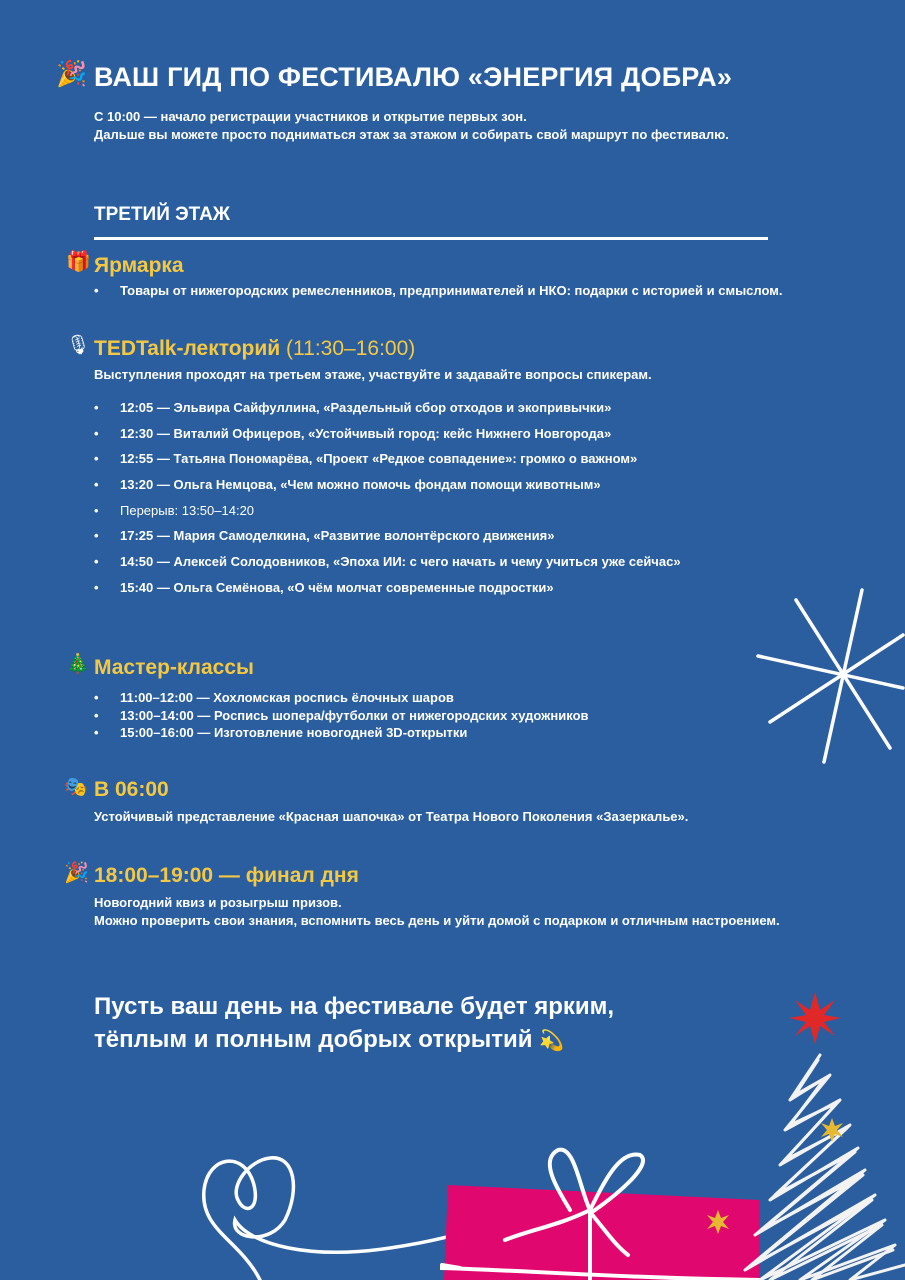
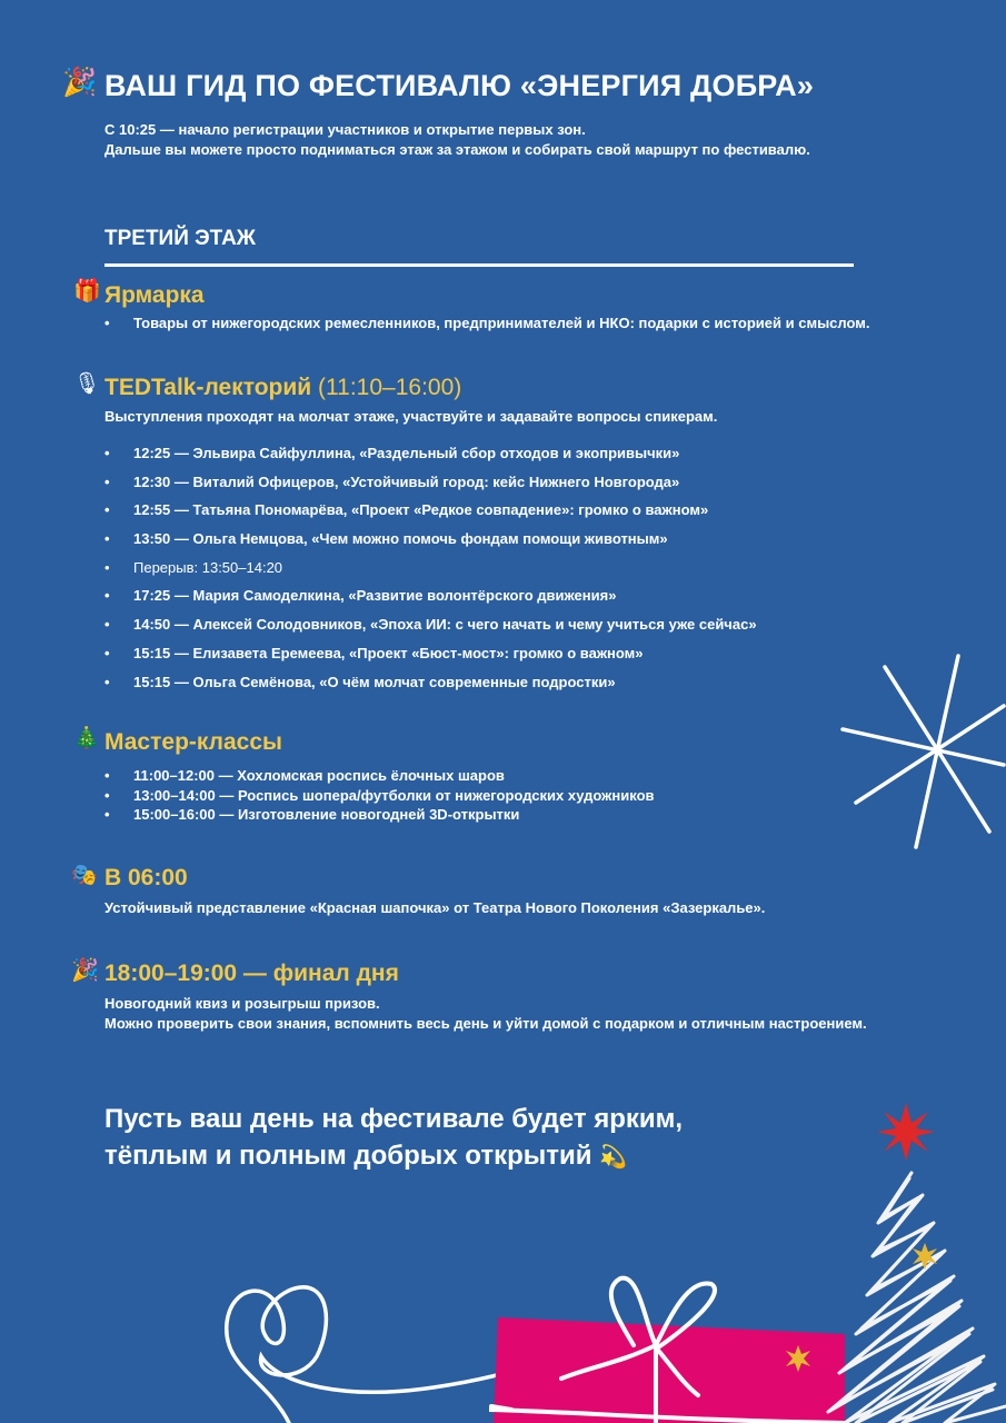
  🎉
  ВАШ ГИД ПО ФЕСТИВАЛЮ «ЭНЕРГИЯ ДОБРА»
- С 10:00 — начало регистрации участников и открытие первых зон.
+ С 10:25 — начало регистрации участников и открытие первых зон.
  Дальше вы можете просто подниматься этаж за этажом и собирать свой маршрут по фестивалю.
  ТРЕТИЙ ЭТАЖ
  🎁
  Ярмарка
  Товары от нижегородских ремесленников, предпринимателей и НКО: подарки с историей и смыслом.
  🎙
- TEDTalk-лекторий (11:30–16:00)
+ TEDTalk-лекторий (11:10–16:00)
- Выступления проходят на третьем этаже, участвуйте и задавайте вопросы спикерам.
+ Выступления проходят на молчат этаже, участвуйте и задавайте вопросы спикерам.
- 12:05 — Эльвира Сайфуллина, «Раздельный сбор отходов и экопривычки»
+ 12:25 — Эльвира Сайфуллина, «Раздельный сбор отходов и экопривычки»
  12:30 — Виталий Офицеров, «Устойчивый город: кейс Нижнего Новгорода»
  12:55 — Татьяна Пономарёва, «Проект «Редкое совпадение»: громко о важном»
- 13:20 — Ольга Немцова, «Чем можно помочь фондам помощи животным»
+ 13:50 — Ольга Немцова, «Чем можно помочь фондам помощи животным»
  Перерыв: 13:50–14:20
  17:25 — Мария Самоделкина, «Развитие волонтёрского движения»
  14:50 — Алексей Солодовников, «Эпоха ИИ: с чего начать и чему учиться уже сейчас»
+ 15:15 — Елизавета Еремеева, «Проект «Бюст-мост»: громко о важном»
- 15:40 — Ольга Семёнова, «О чём молчат современные подростки»
+ 15:15 — Ольга Семёнова, «О чём молчат современные подростки»
  🎄
  Мастер-классы
  11:00–12:00 — Хохломская роспись ёлочных шаров
  13:00–14:00 — Роспись шопера/футболки от нижегородских художников
  15:00–16:00 — Изготовление новогодней 3D-открытки
  🎭
  В 06:00
  Устойчивый представление «Красная шапочка» от Театра Нового Поколения «Зазеркалье».
  🎉
  18:00–19:00 — финал дня
  Новогодний квиз и розыгрыш призов.
  Можно проверить свои знания, вспомнить весь день и уйти домой с подарком и отличным настроением.
  Пусть ваш день на фестивале будет ярким,
  тёплым и полным добрых открытий 💫
